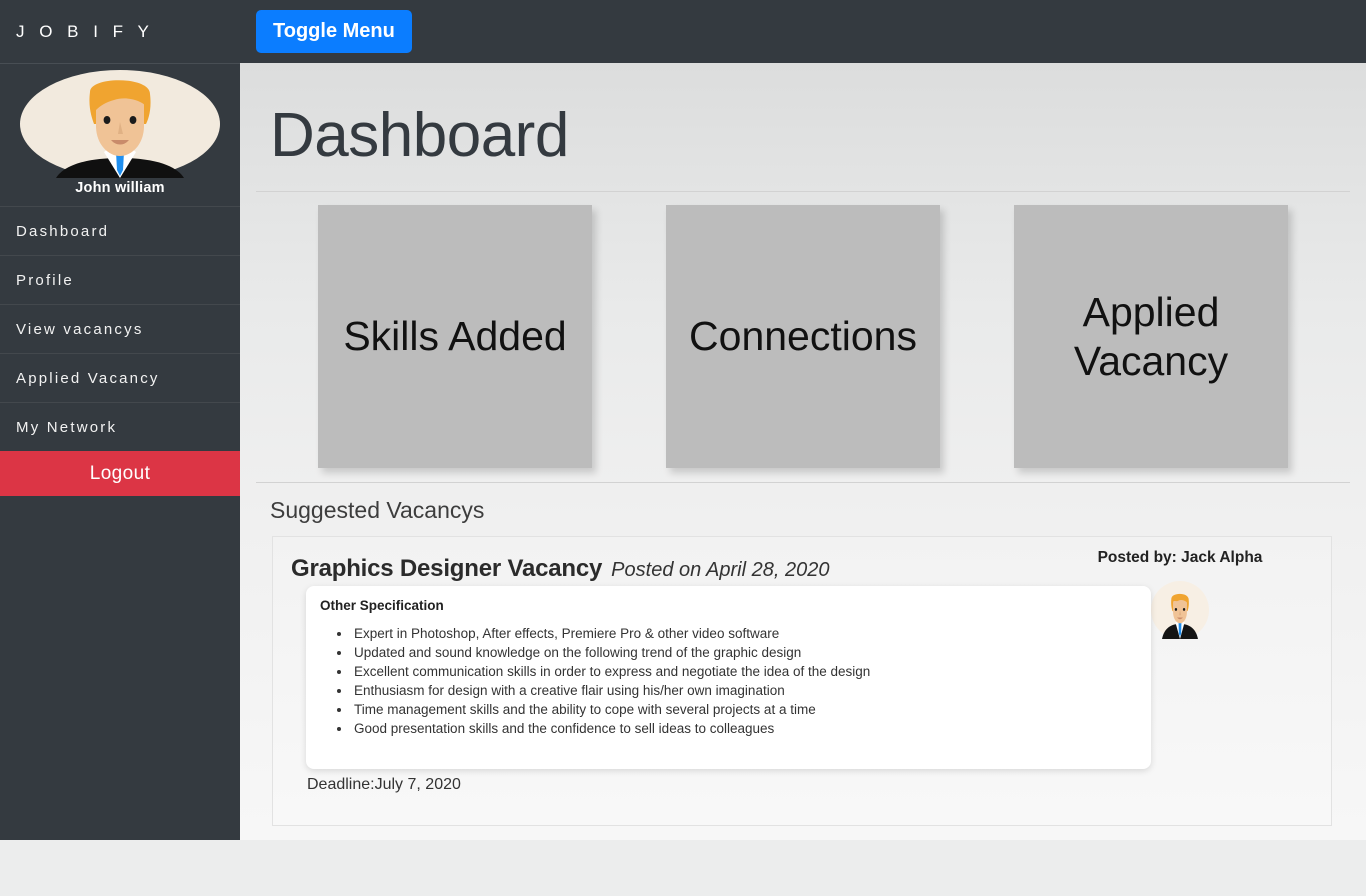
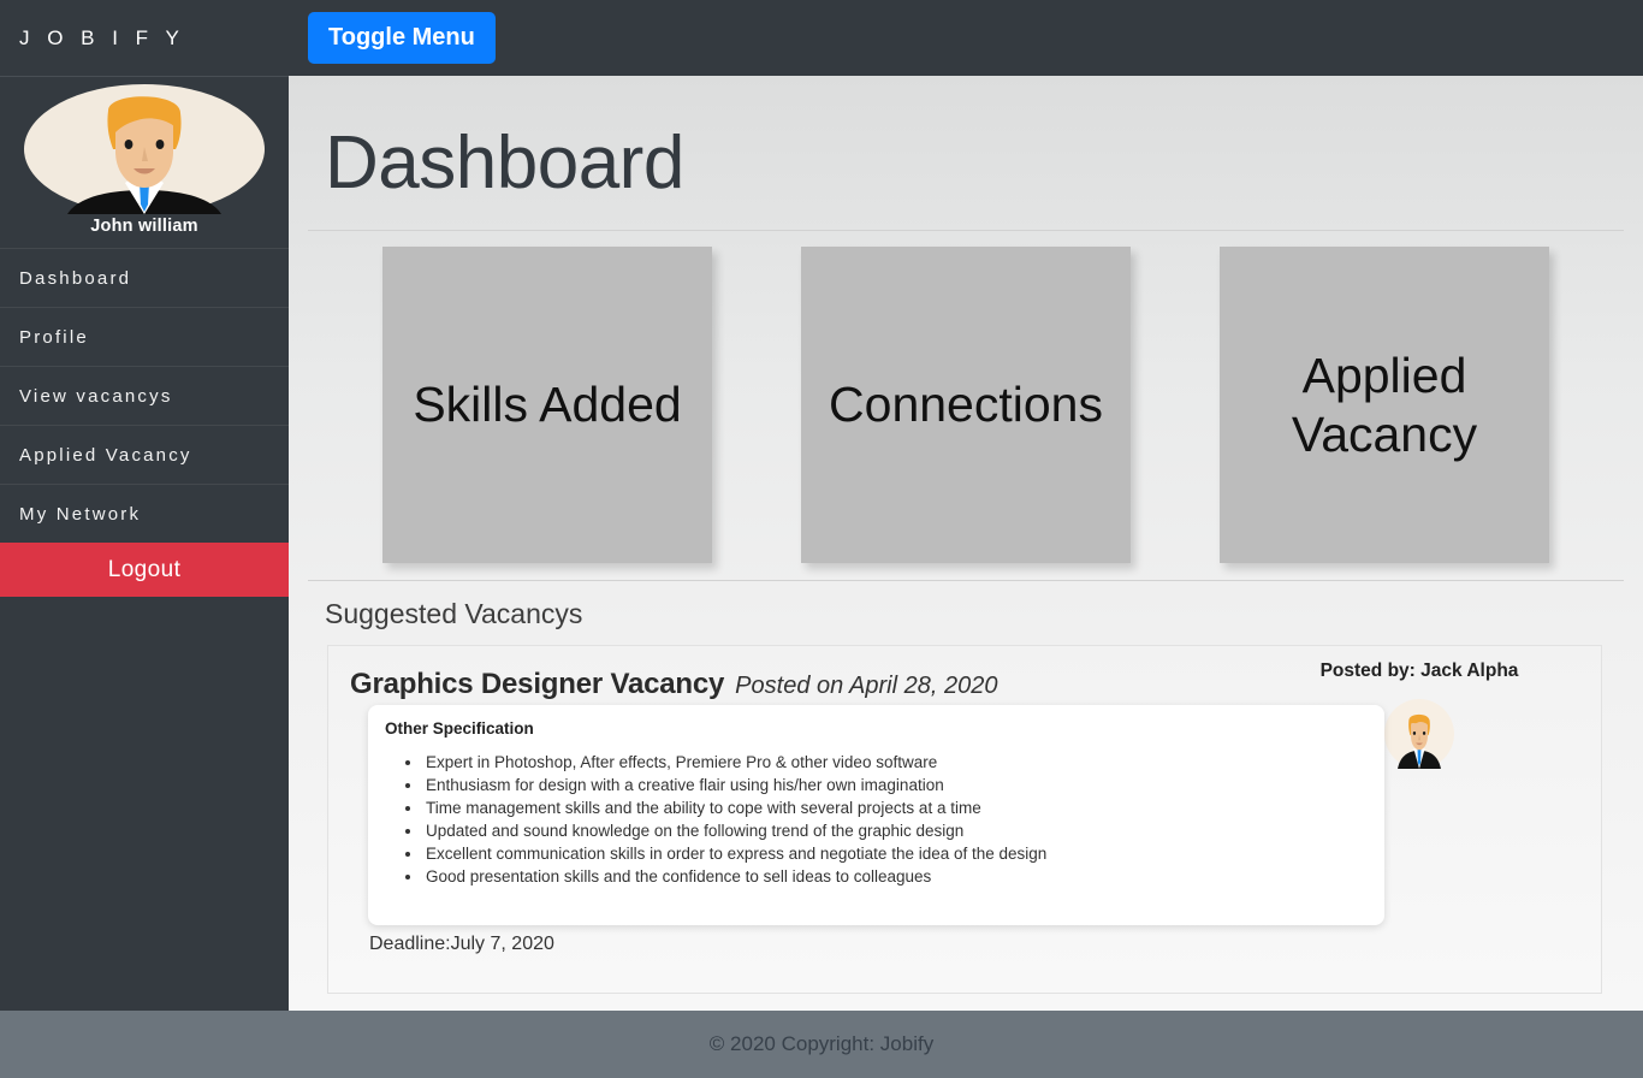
  J O B I F Y
  Toggle Menu
  John william
  Dashboard
  Profile
  View vacancys
  Applied Vacancy
  My Network
  Logout
  Dashboard
  Skills Added
  Connections
  Applied Vacancy
  Suggested Vacancys
  Graphics Designer Vacancy
  Posted on April 28, 2020
  Posted by: Jack Alpha
  Other Specification
  Expert in Photoshop, After effects, Premiere Pro & other video software
- Updated and sound knowledge on the following trend of the graphic design
+ Enthusiasm for design with a creative flair using his/her own imagination
- Excellent communication skills in order to express and negotiate the idea of the design
+ Time management skills and the ability to cope with several projects at a time
- Enthusiasm for design with a creative flair using his/her own imagination
+ Updated and sound knowledge on the following trend of the graphic design
- Time management skills and the ability to cope with several projects at a time
+ Excellent communication skills in order to express and negotiate the idea of the design
  Good presentation skills and the confidence to sell ideas to colleagues
  Deadline:July 7, 2020
+ © 2020 Copyright: Jobify
